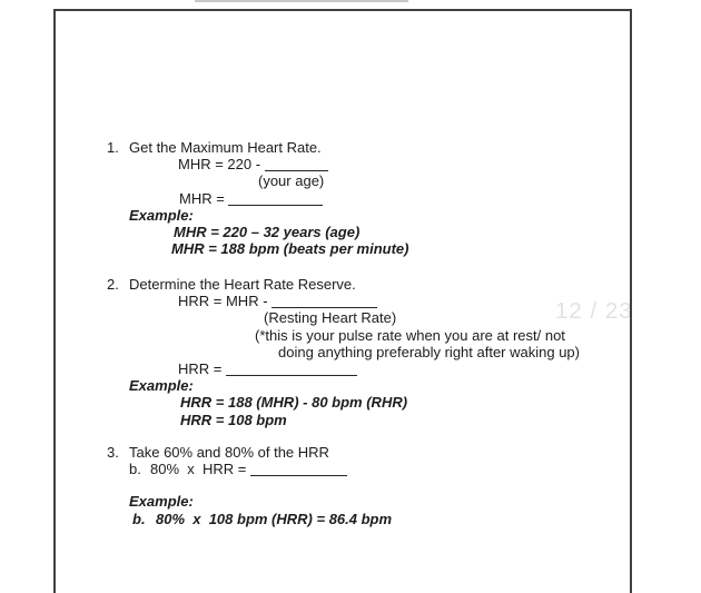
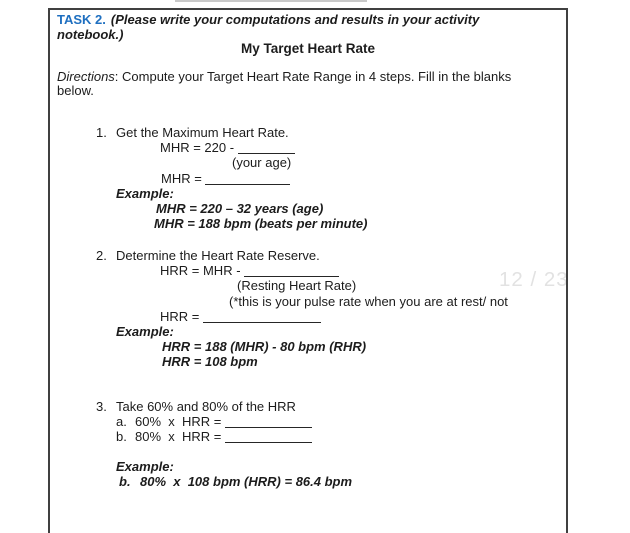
  12 / 23
+ TASK 2. (Please write your computations and results in your activity
+ notebook.)
+ My Target Heart Rate
+ Directions: Compute your Target Heart Rate Range in 4 steps. Fill in the blanks
+ below.
  1. Get the Maximum Heart Rate.
  MHR = 220 -
  (your age)
  MHR =
  Example:
  MHR = 220 – 32 years (age)
  MHR = 188 bpm (beats per minute)
  2. Determine the Heart Rate Reserve.
  HRR = MHR -
  (Resting Heart Rate)
  (*this is your pulse rate when you are at rest/ not
- doing anything preferably right after waking up)
  HRR =
  Example:
  HRR = 188 (MHR) - 80 bpm (RHR)
  HRR = 108 bpm
  3. Take 60% and 80% of the HRR
+ a. 60% x HRR =
  b. 80% x HRR =
  Example:
  b. 80% x 108 bpm (HRR) = 86.4 bpm
